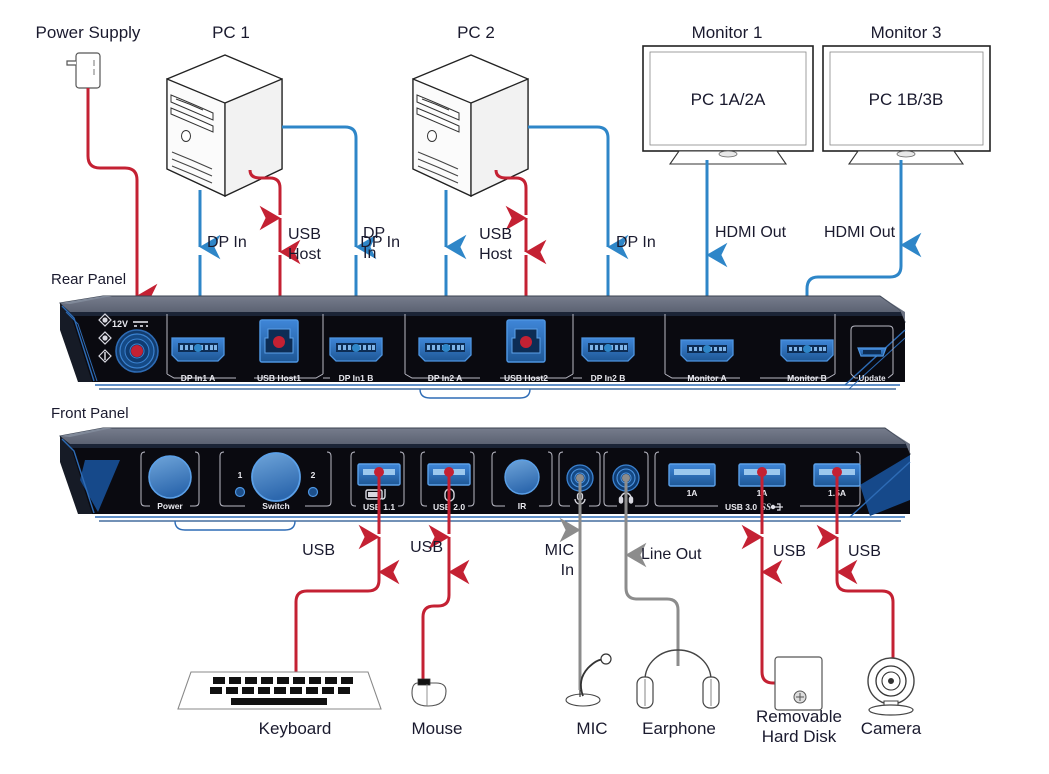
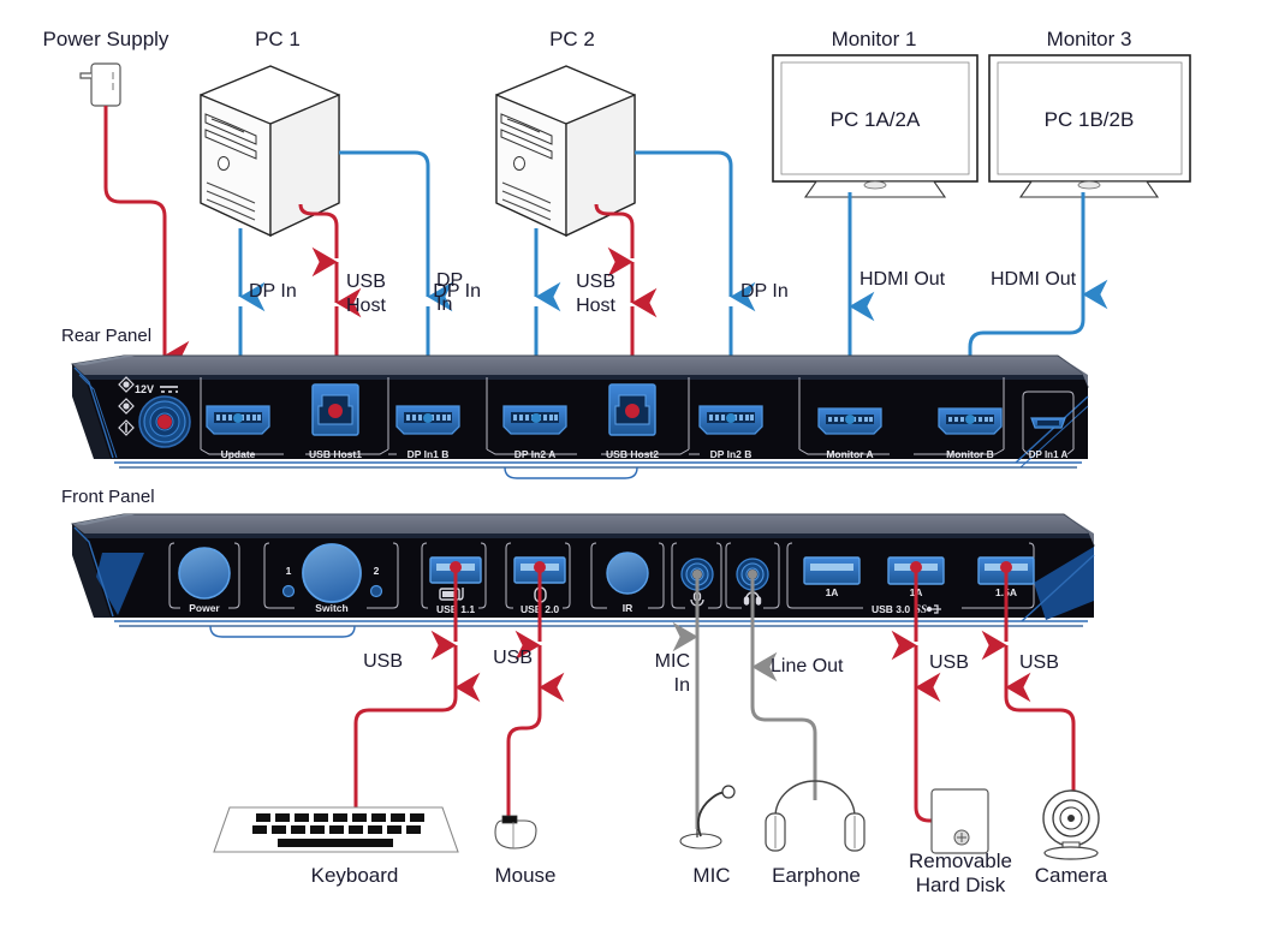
  Power Supply
  PC 1
  PC 2
  Monitor 1
  Monitor 3
  DP In
  USB
  Host
  DP
  In
  DP In
  USB
  Host
  DP In
  PC 1A/2A
- PC 1B/3B
+ PC 1B/2B
  HDMI Out
  HDMI Out
  Rear Panel
  12V
- DP In1 A
+ Update
  USB Host1
  DP In1 B
  DP In2 A
  USB Host2
  DP In2 B
  Monitor A
  Monitor B
- Update
+ DP In1 A
  Front Panel
  Power
  1
  2
  Switch
  US 1.1
  US 2.0
  IR
  1A
  1A
  1.A
  USB 3.0
  USB
  USB
  MIC
  In
  Line Out
  USB
  USB
  Keyboard
  Mouse
  MIC
  Earphone
  Removable
  Hard Disk
  Camera
